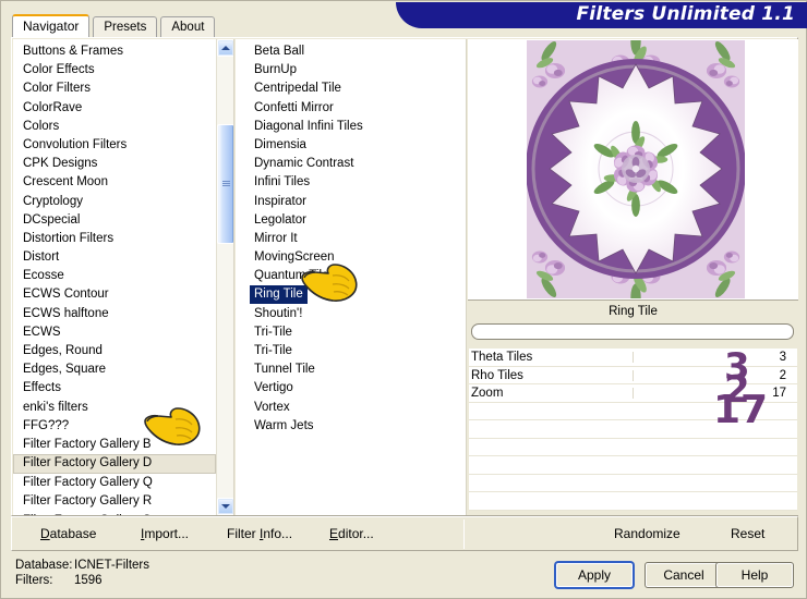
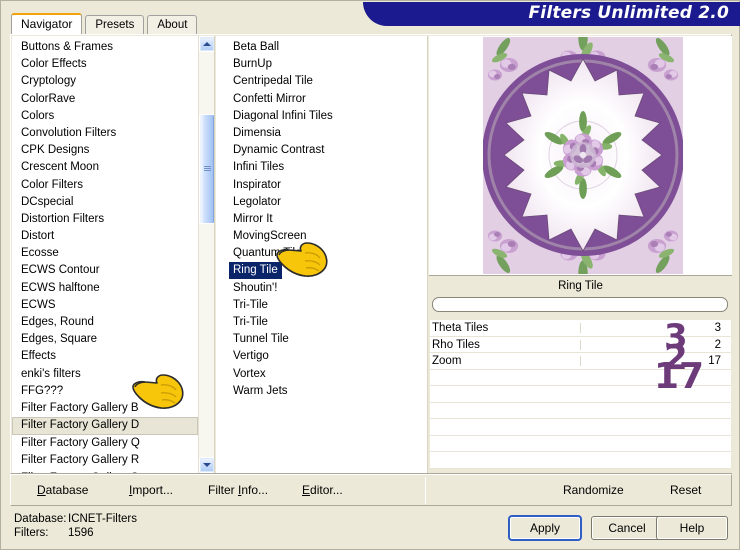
- Filters Unlimited 1.1
+ Filters Unlimited 2.0
  Navigator
  Presets
  About
  Buttons & Frames
  Color Effects
- Color Filters
+ Cryptology
  ColorRave
  Colors
  Convolution Filters
  CPK Designs
  Crescent Moon
- Cryptology
+ Color Filters
  DCspecial
  Distortion Filters
  Distort
  Ecosse
  ECWS Contour
  ECWS halftone
  ECWS
  Edges, Round
  Edges, Square
  Effects
  enki's filters
  FFG???
  Filter Factory Gallery B
  Filter Factory Gallery D
  Filter Factory Gallery Q
  Filter Factory Gallery R
  Beta Ball
  BurnUp
  Centripedal Tile
  Confetti Mirror
  Diagonal Infini Tiles
  Dimensia
  Dynamic Contrast
  Infini Tiles
  Inspirator
  Legolator
  Mirror It
  MovingScreen
  Ring Tile
  Shoutin'!
  Tri-Tile
  Tri-Tile
  Tunnel Tile
  Vertigo
  Vortex
  Warm Jets
  Ring Tile
  Theta Tiles
  3
  Rho Tiles
  2
  Zoom
  17
  3
  2
  17
  Database
  Import...
  Filter Info...
  Editor...
  Randomize
  Reset
  Database:
  ICNET-Filters
  Filters:
  1596
  Apply
  Cancel
  Help
